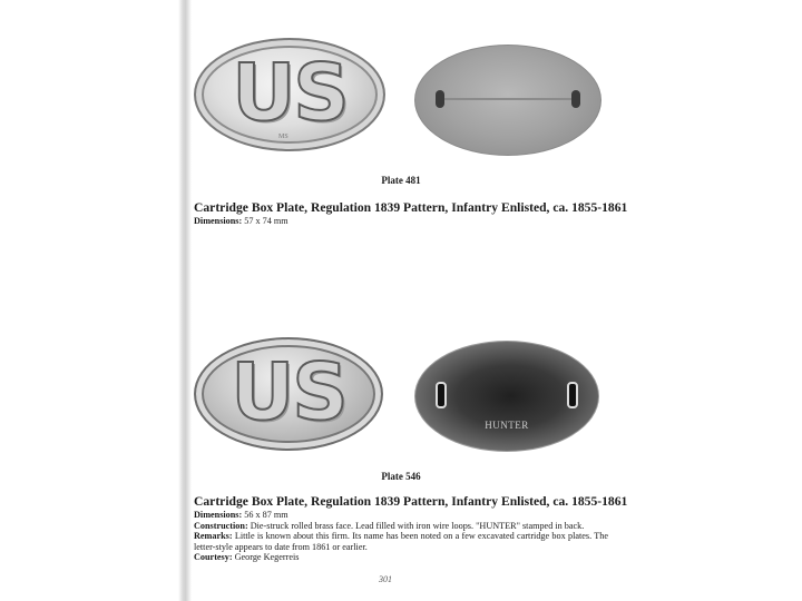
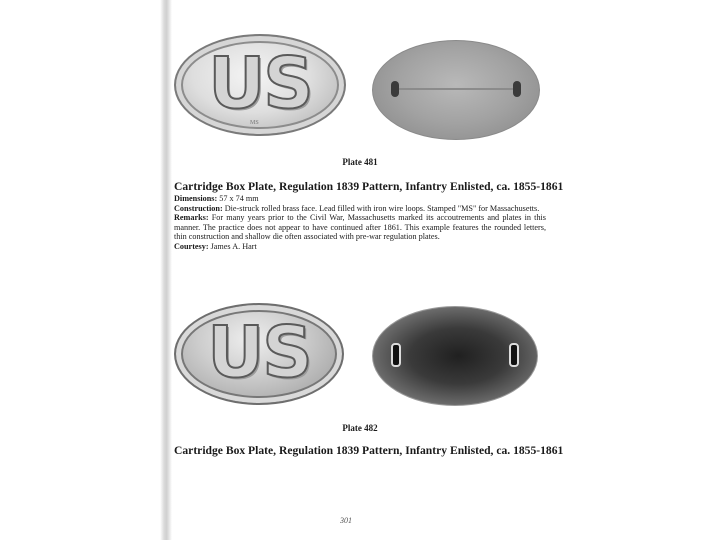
  US
  Plate 481
  Cartridge Box Plate, Regulation 1839 Pattern, Infantry Enlisted, ca. 1855-1861
  Dimensions: 57 x 74 mm
+ Construction: Die-struck rolled brass face. Lead filled with iron wire loops. Stamped "MS" for Massachusetts.
+ Remarks: For many years prior to the Civil War, Massachusetts marked its accoutrements and plates in this manner. The practice does not appear to have continued after 1861. This example features the rounded letters, thin construction and shallow die often associated with pre-war regulation plates.
+ Courtesy: James A. Hart
  US
- HUNTER
- Plate 546
+ Plate 482
  Cartridge Box Plate, Regulation 1839 Pattern, Infantry Enlisted, ca. 1855-1861
- Dimensions: 56 x 87 mm
- Construction: Die-struck rolled brass face. Lead filled with iron wire loops. "HUNTER" stamped in back.
- Remarks: Little is known about this firm. Its name has been noted on a few excavated cartridge box plates. The letter-style appears to date from 1861 or earlier.
- Courtesy: George Kegerreis
  301
